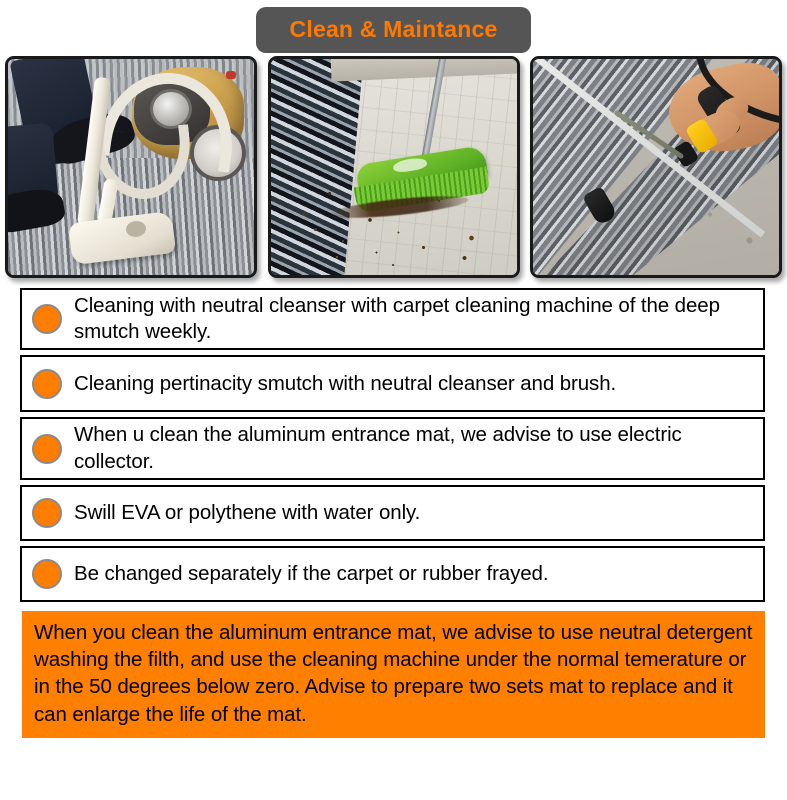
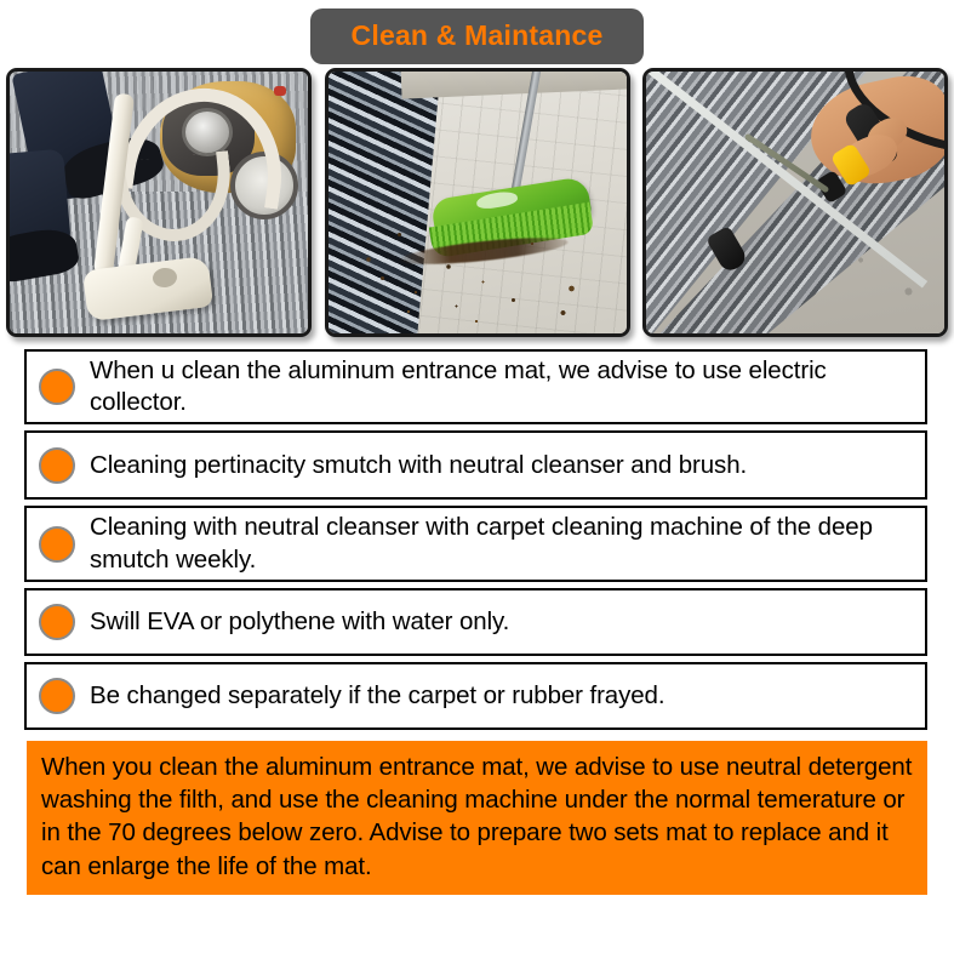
  Clean & Maintance
- Cleaning with neutral cleanser with carpet cleaning machine of the deep smutch weekly.
+ When u clean the aluminum entrance mat, we advise to use electric collector.
  Cleaning pertinacity smutch with neutral cleanser and brush.
- When u clean the aluminum entrance mat, we advise to use electric collector.
+ Cleaning with neutral cleanser with carpet cleaning machine of the deep smutch weekly.
  Swill EVA or polythene with water only.
  Be changed separately if the carpet or rubber frayed.
- When you clean the aluminum entrance mat, we advise to use neutral detergent washing the filth, and use the cleaning machine under the normal temerature or in the 50 degrees below zero. Advise to prepare two sets mat to replace and it can enlarge the life of the mat.
+ When you clean the aluminum entrance mat, we advise to use neutral detergent washing the filth, and use the cleaning machine under the normal temerature or in the 70 degrees below zero. Advise to prepare two sets mat to replace and it can enlarge the life of the mat.
